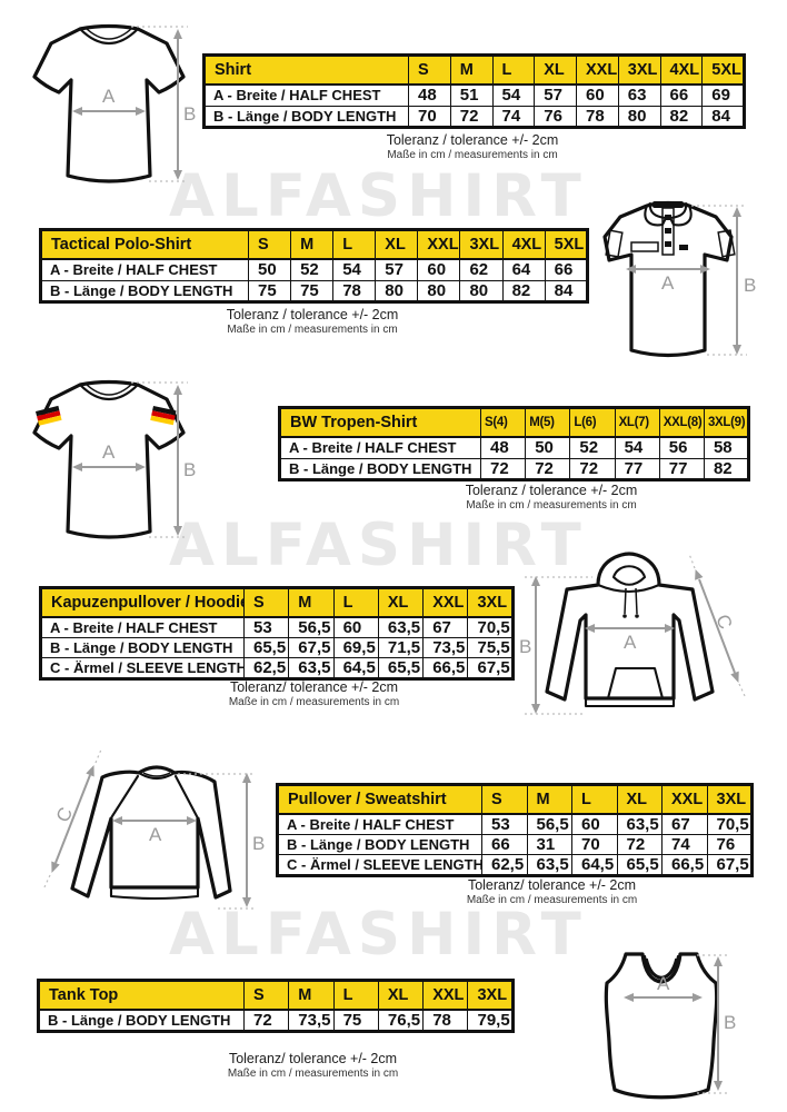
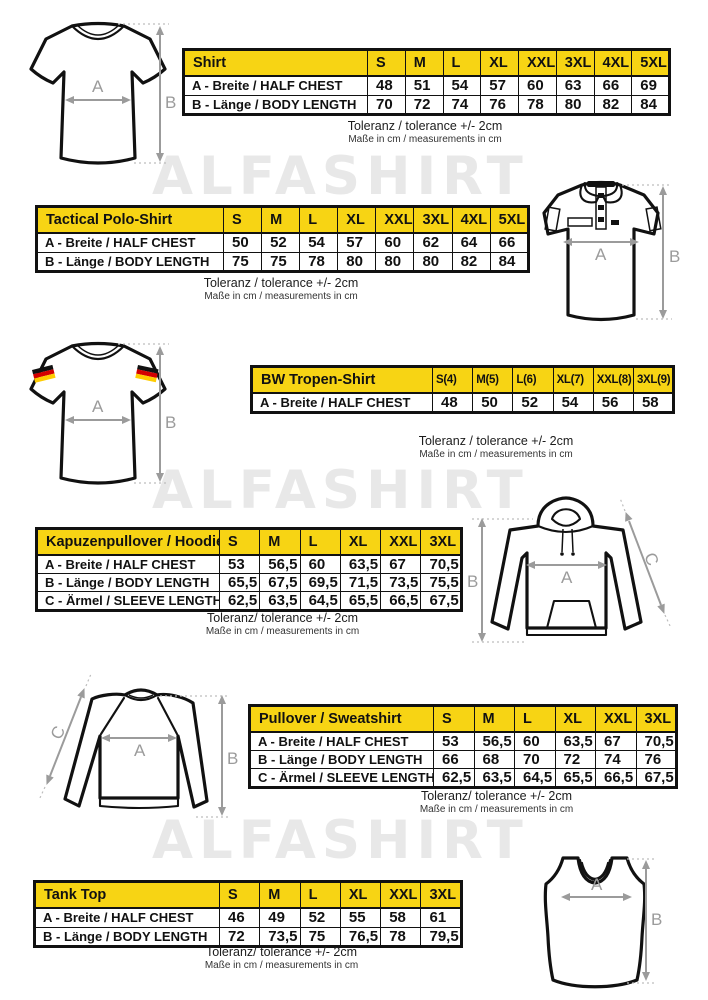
  ALFASHIRT
  ALFASHIRT
  ALFASHIRT
  A
  B
  A
  B
  A
  B
  A
  B
  A
  B
  A
  B
  Shirt	S	M	L	XL	XXL	3XL	4XL	5XL
  A - Breite / HALF CHEST	48	51	54	57	60	63	66	69
  B - Länge / BODY LENGTH	70	72	74	76	78	80	82	84
  Toleranz / tolerance +/- 2cm
  Maße in cm / measurements in cm
  Tactical Polo-Shirt	S	M	L	XL	XXL	3XL	4XL	5XL
  A - Breite / HALF CHEST	50	52	54	57	60	62	64	66
  B - Länge / BODY LENGTH	75	75	78	80	80	80	82	84
  Toleranz / tolerance +/- 2cm
  Maße in cm / measurements in cm
  BW Tropen-Shirt	S(4)	M(5)	L(6)	XL(7)	XXL(8)	3XL(9)
  A - Breite / HALF CHEST	48	50	52	54	56	58
- B - Länge / BODY LENGTH	72	72	72	77	77	82
  Toleranz / tolerance +/- 2cm
  Maße in cm / measurements in cm
  Kapuzenpullover / Hoodi	S	M	L	XL	XXL	3XL
  A - Breite / HALF CHEST	53	56,5	60	63,5	67	70,5
  B - Länge / BODY LENGTH	65,5	67,5	69,5	71,5	73,5	75,5
  C - Ärmel / SLEEVE LENGTH	62,5	63,5	64,5	65,5	66,5	67,5
  Toleranz/ tolerance +/- 2cm
  Maße in cm / measurements in cm
  Pullover / Sweatshirt	S	M	L	XL	XXL	3XL
  A - Breite / HALF CHEST	53	56,5	60	63,5	67	70,5
- B - Länge / BODY LENGTH	66	31	70	72	74	76
+ B - Länge / BODY LENGTH	66	68	70	72	74	76
  C - Ärmel / SLEEVE LENGTH	62,5	63,5	64,5	65,5	66,5	67,5
  Toleranz/ tolerance +/- 2cm
  Maße in cm / measurements in cm
  Tank Top	S	M	L	XL	XXL	3XL
+ A - Breite / HALF CHEST	46	49	52	55	58	61
  B - Länge / BODY LENGTH	72	73,5	75	76,5	78	79,5
  Toleranz/ tolerance +/- 2cm
  Maße in cm / measurements in cm
